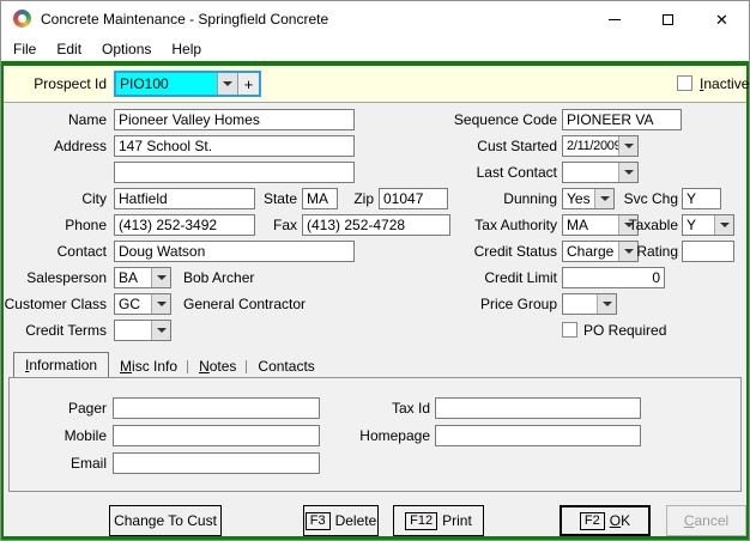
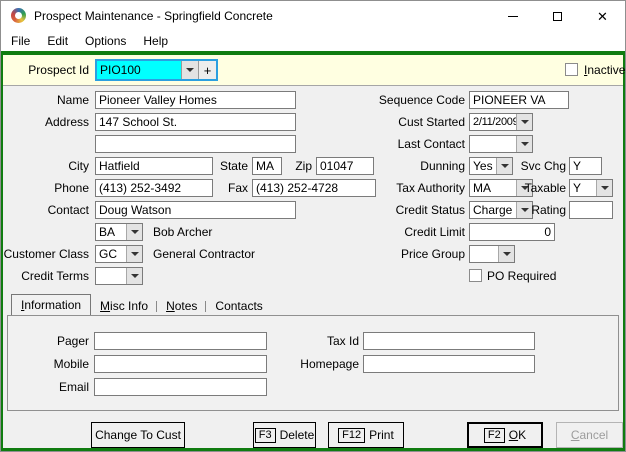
- Concrete Maintenance - Springfield Concrete
+ Prospect Maintenance - Springfield Concrete
  ✕
  File
  Edit
  Options
  Help
  Prospect Id
  PIO100
  +
  Inactive
  Name
  Pioneer Valley Homes
  Address
  147 School St.
  City
  Hatfield
  State
  MA
  Zip
  01047
  Phone
  (413) 252-3492
  Fax
  (413) 252-4728
  Contact
  Doug Watson
- Salesperson
  BA
  Bob Archer
  Customer Class
  GC
  General Contractor
  Credit Terms
  Sequence Code
  PIONEER VA
  Cust Started
  2/11/200
  Last Contact
  Dunning
  Yes
  Svc Chg
  Y
  Tax Authority
  MA
  Taxable
  Y
  Credit Status
  Charge
  Rating
  Credit Limit
  0
  Price Group
  PO Required
  Information
  Misc Info
  Notes
  Contacts
  Pager
  Mobile
  Email
  Tax Id
  Homepage
  Change To Cust
  F3
  Delete
  F12
  Print
  F2
  OK
  Cancel
